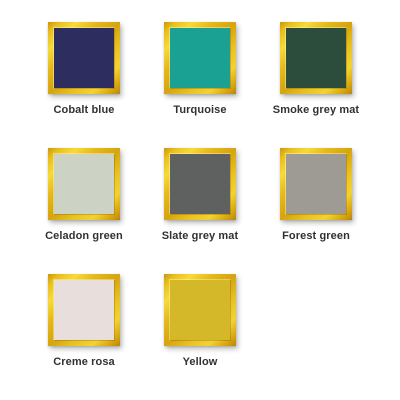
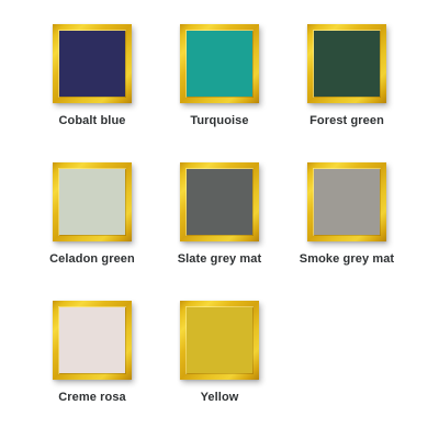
  Cobalt blue
  Turquoise
- Smoke grey mat
+ Forest green
  Celadon green
  Slate grey mat
- Forest green
+ Smoke grey mat
  Creme rosa
  Yellow
